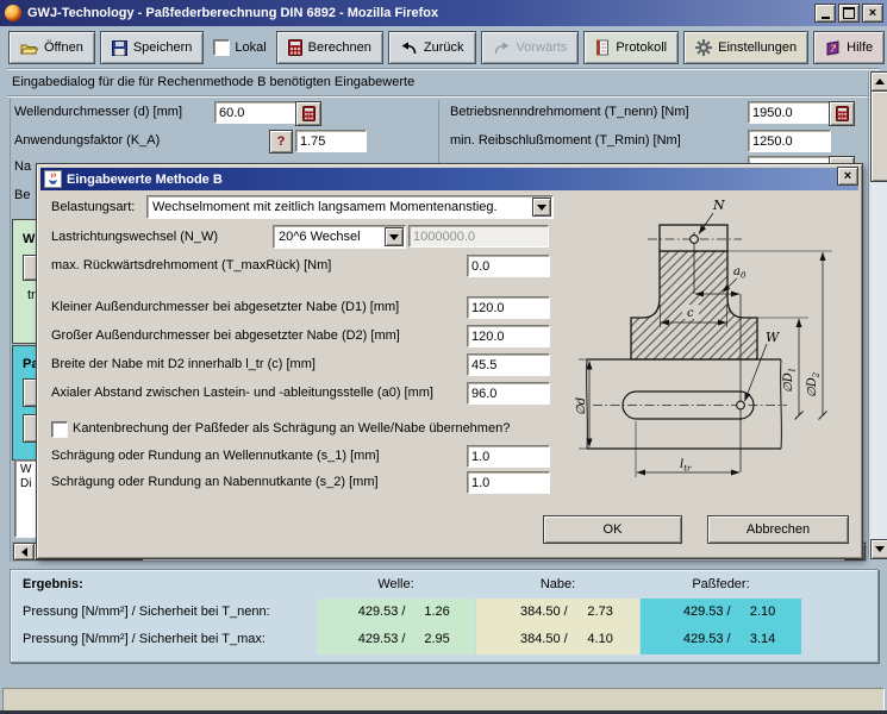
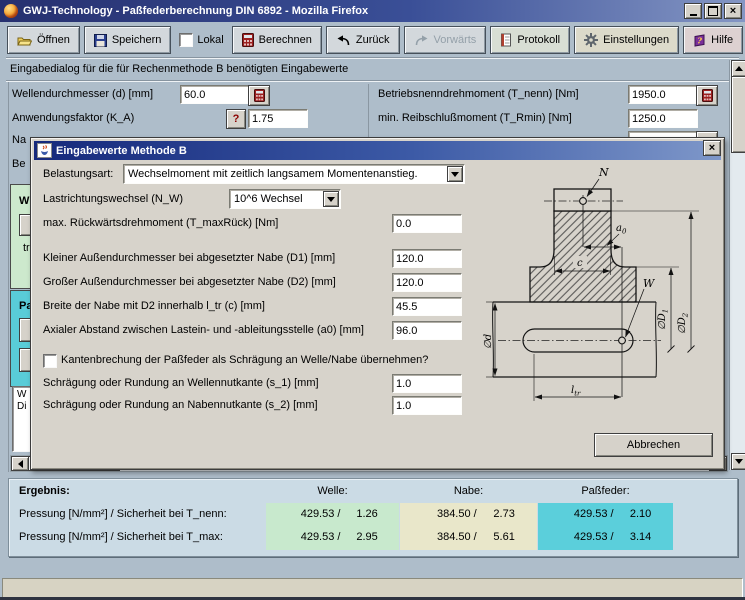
  GWJ-Technology - Paßfederberechnung DIN 6892 - Mozilla Firefox
  ×
  Öffnen
  Speichern
  Lokal
  Berechnen
  Zurück
  Vorwärts
  Protokoll
  Einstellungen
  ?
  Hilfe
  Eingabedialog für die für Rechenmethode B benötigten Eingabewerte
  Wellendurchmesser (d) [mm]
  60.0
  Anwendungsfaktor (K_A)
  ?
  1.75
  Betriebsnenndrehmoment (T_nenn) [Nm]
  1950.0
  min. Reibschlußmoment (T_Rmin) [Nm]
  1250.0
  Na
  Be
  W
  tr
  W
  Di
  Eingabewerte Methode B
  ×
  Belastungsart:
  Wechselmoment mit zeitlich langsamem Momentenanstieg.
  Lastrichtungswechsel (N_W)
- 20^6 Wechsel
+ 10^6 Wechsel
- 1000000.0
  max. Rückwärtsdrehmoment (T_maxRück) [Nm]
  0.0
  Kleiner Außendurchmesser bei abgesetzter Nabe (D1) [mm]
  120.0
  Großer Außendurchmesser bei abgesetzter Nabe (D2) [mm]
  120.0
  Breite der Nabe mit D2 innerhalb l_tr (c) [mm]
  45.5
  Axialer Abstand zwischen Lastein- und -ableitungsstelle (a0) [mm]
  96.0
  Kantenbrechung der Paßfeder als Schrägung an Welle/Nabe übernehmen?
  Schrägung oder Rundung an Wellennutkante (s_1) [mm]
  1.0
  Schrägung oder Rundung an Nabennutkante (s_2) [mm]
  1.0
- OK
  Abbrechen
  N
  W
  a0
  c
  ltr
  Ergebnis:
  Welle:
  Nabe:
  Paßfeder:
  Pressung [N/mm²] / Sicherheit bei T_nenn:
  Pressung [N/mm²] / Sicherheit bei T_max:
  429.53 / 1.26
  429.53 / 2.95
  384.50 / 2.73
- 384.50 / 4.10
+ 384.50 / 5.61
  429.53 / 2.10
  429.53 / 3.14
